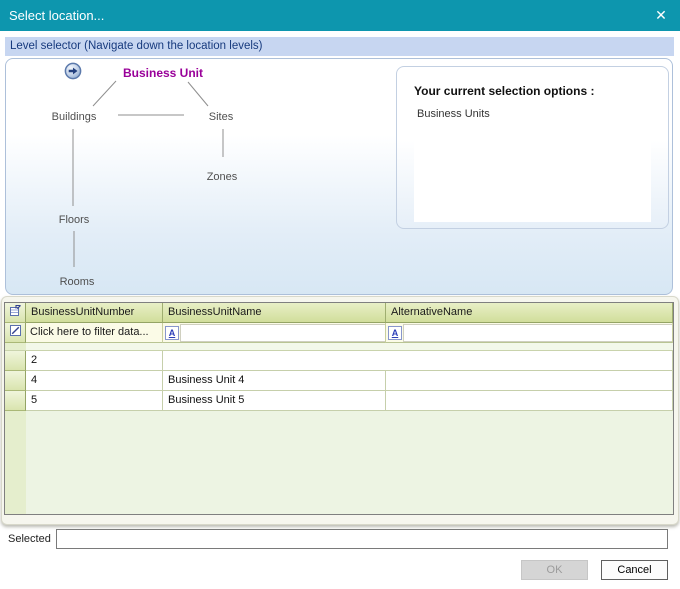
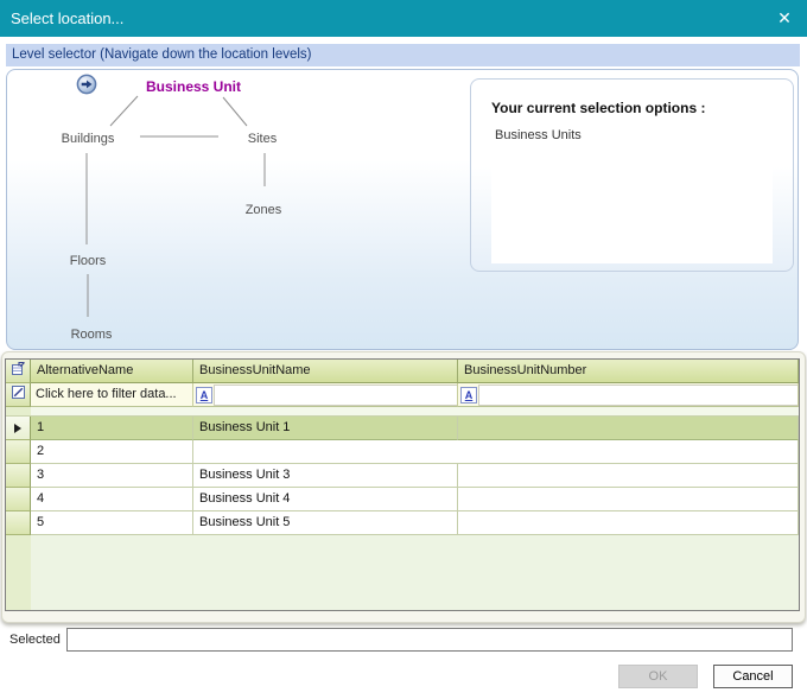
  Select location...
  ✕
  Level selector (Navigate down the location levels)
  Business Unit
  Buildings
  Sites
  Zones
  Floors
  Rooms
  Your current selection options :
  Business Units
- BusinessUnitNumber
+ AlternativeName
  BusinessUnitName
- AlternativeName
+ BusinessUnitNumber
  Click here to filter data...
  A
  A
+ 1
+ Business Unit 1
  2
+ 3
+ Business Unit 3
  4
  Business Unit 4
  5
  Business Unit 5
  Selected
  OK
  Cancel
